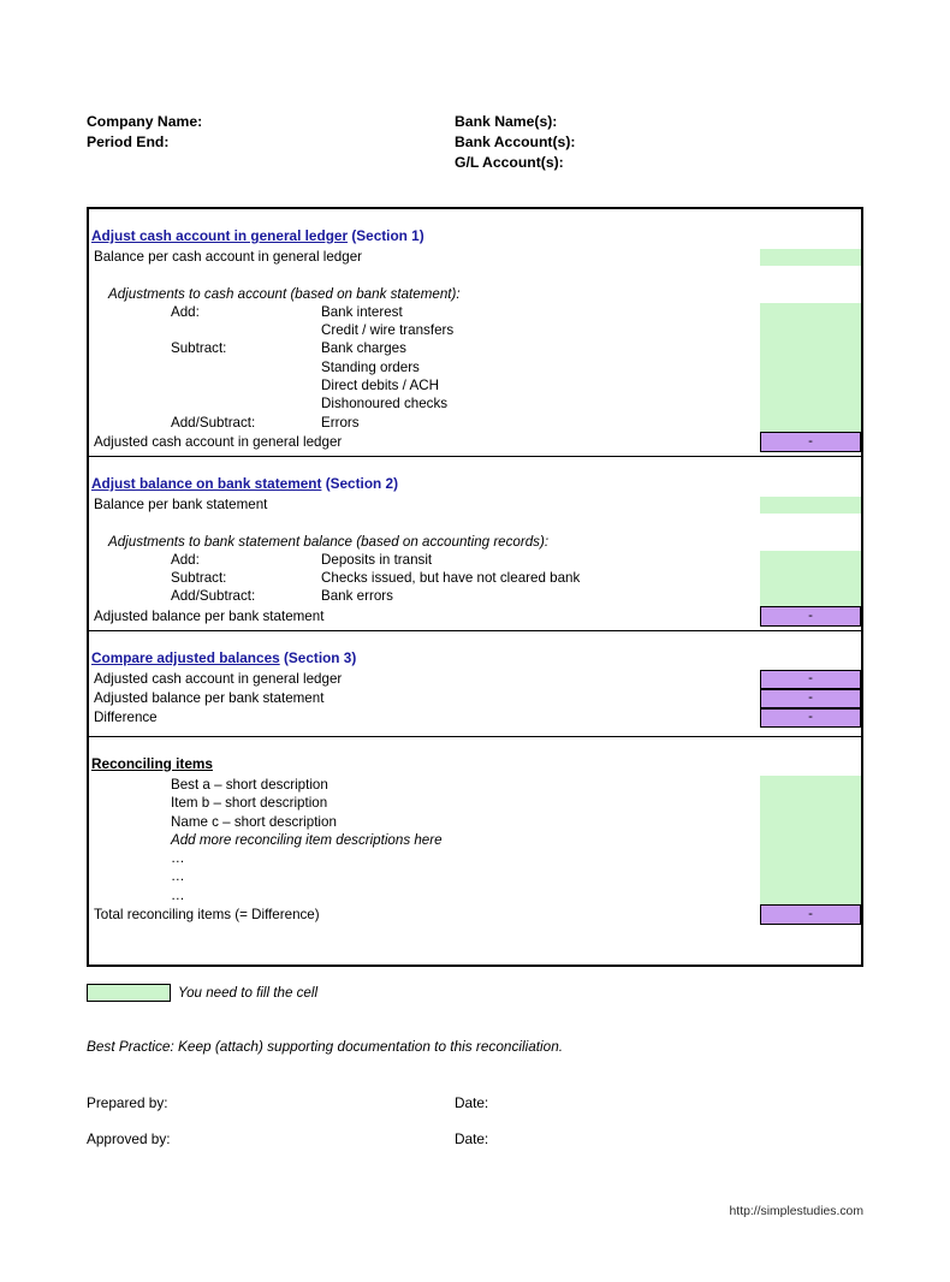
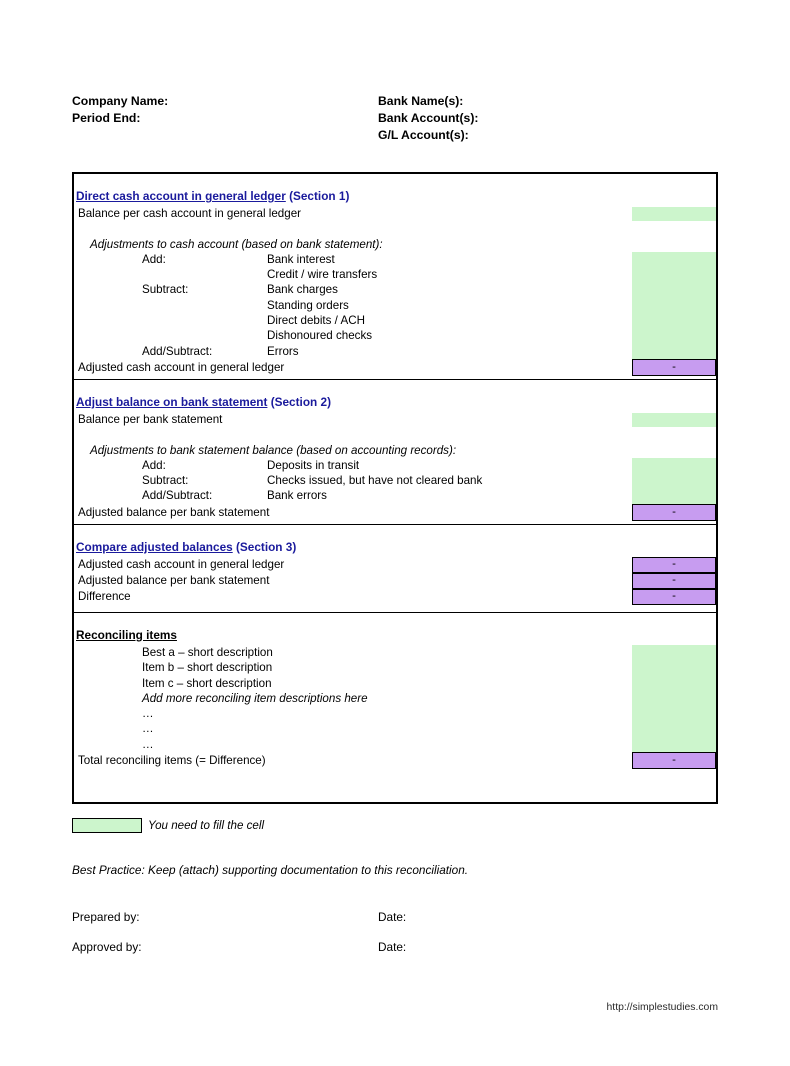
  Company Name:
  Period End:
  Bank Name(s):
  Bank Account(s):
  G/L Account(s):
- Adjust cash account in general ledger (Section 1)
+ Direct cash account in general ledger (Section 1)
  Balance per cash account in general ledger
  Adjustments to cash account (based on bank statement):
  Add:
  Bank interest
  Credit / wire transfers
  Subtract:
  Bank charges
  Standing orders
  Direct debits / ACH
  Dishonoured checks
  Add/Subtract:
  Errors
  Adjusted cash account in general ledger
  -
  Adjust balance on bank statement (Section 2)
  Balance per bank statement
  Adjustments to bank statement balance (based on accounting records):
  Add:
  Deposits in transit
  Subtract:
  Checks issued, but have not cleared bank
  Add/Subtract:
  Bank errors
  Adjusted balance per bank statement
  -
  Compare adjusted balances (Section 3)
  Adjusted cash account in general ledger
  -
  Adjusted balance per bank statement
  -
  Difference
  -
  Reconciling items
  Best a – short description
  Item b – short description
- Name c – short description
+ Item c – short description
  Add more reconciling item descriptions here
  …
  …
  …
  Total reconciling items (= Difference)
  -
  You need to fill the cell
  Best Practice: Keep (attach) supporting documentation to this reconciliation.
  Prepared by:
  Date:
  Approved by:
  Date:
  http://simplestudies.com
